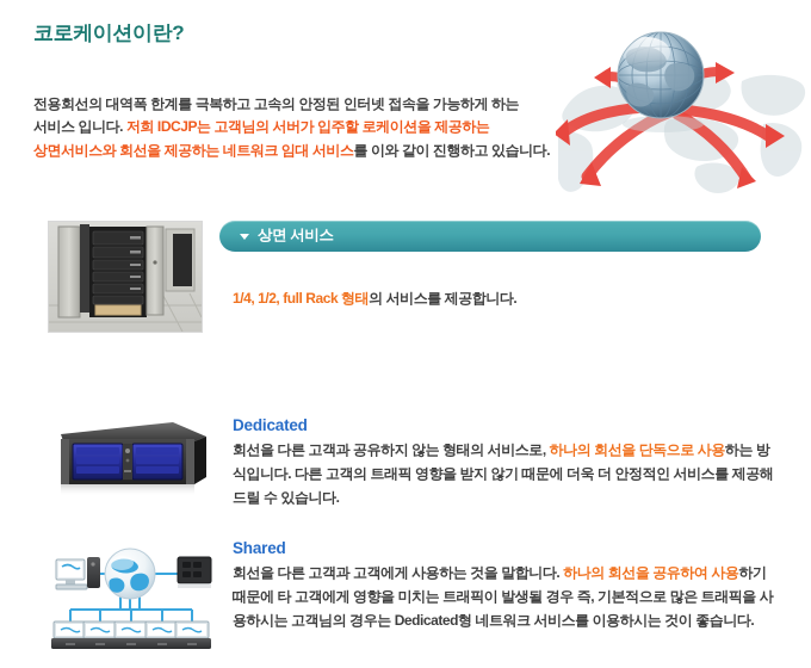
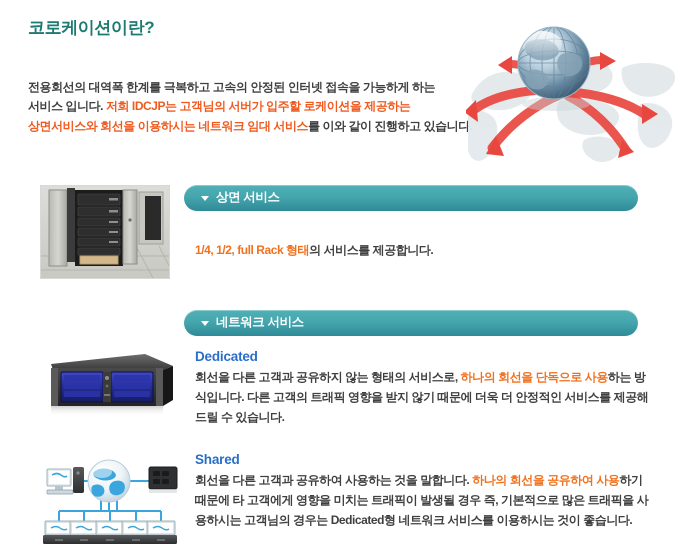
  코로케이션이란?
  전용회선의 대역폭 한계를 극복하고 고속의 안정된 인터넷 접속을 가능하게 하는
  서비스 입니다. 저희 IDCJP는 고객님의 서버가 입주할 로케이션을 제공하는
- 상면서비스와 회선을 제공하는 네트워크 임대 서비스를 이와 같이 진행하고 있습니다.
+ 상면서비스와 회선을 이용하시는 네트워크 임대 서비스를 이와 같이 진행하고 있습니다
  상면 서비스
  1/4, 1/2, full Rack 형태의 서비스를 제공합니다.
+ 네트워크 서비스
  Dedicated
  회선을 다른 고객과 공유하지 않는 형태의 서비스로, 하나의 회선을 단독으로 사용하는 방식입니다. 다른 고객의 트래픽 영향을 받지 않기 때문에 더욱 더 안정적인 서비스를 제공해 드릴 수 있습니다.
  Shared
- 회선을 다른 고객과 고객에게 사용하는 것을 말합니다. 하나의 회선을 공유하여 사용하기 때문에 타 고객에게 영향을 미치는 트래픽이 발생될 경우 즉, 기본적으로 많은 트래픽을 사용하시는 고객님의 경우는 Dedicated형 네트워크 서비스를 이용하시는 것이 좋습니다.
+ 회선을 다른 고객과 공유하여 사용하는 것을 말합니다. 하나의 회선을 공유하여 사용하기 때문에 타 고객에게 영향을 미치는 트래픽이 발생될 경우 즉, 기본적으로 많은 트래픽을 사용하시는 고객님의 경우는 Dedicated형 네트워크 서비스를 이용하시는 것이 좋습니다.
